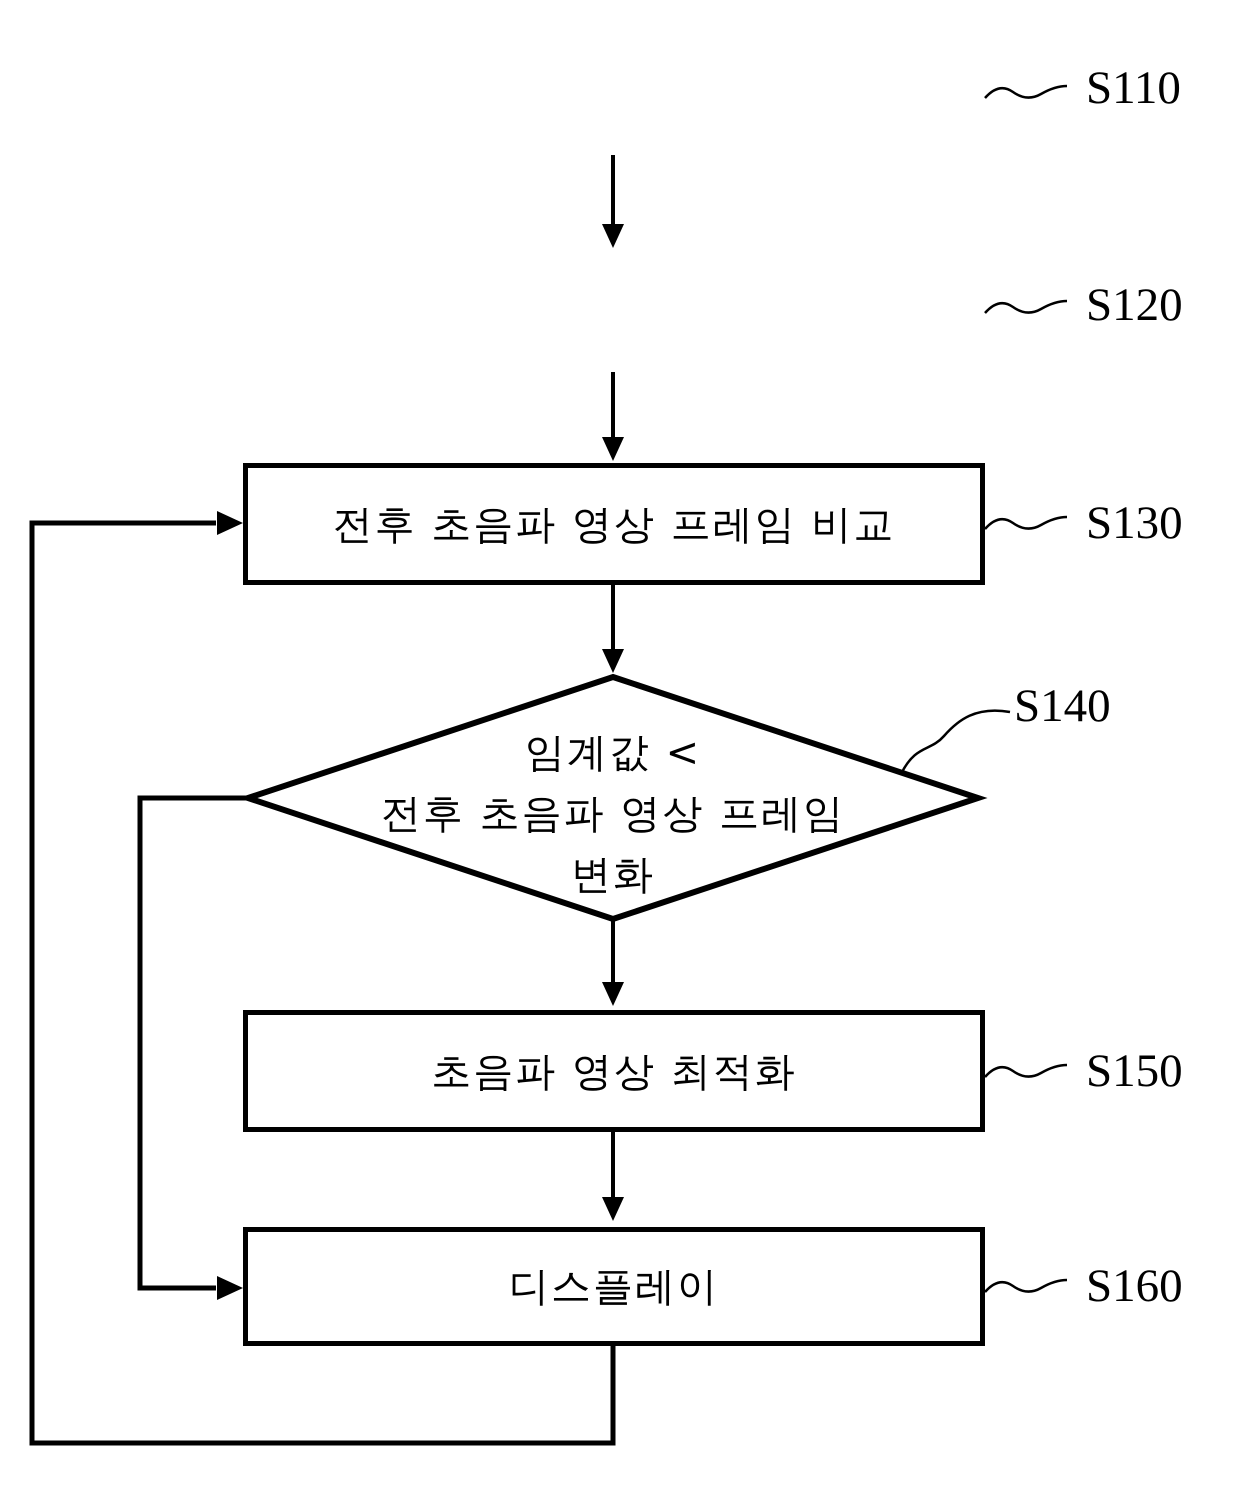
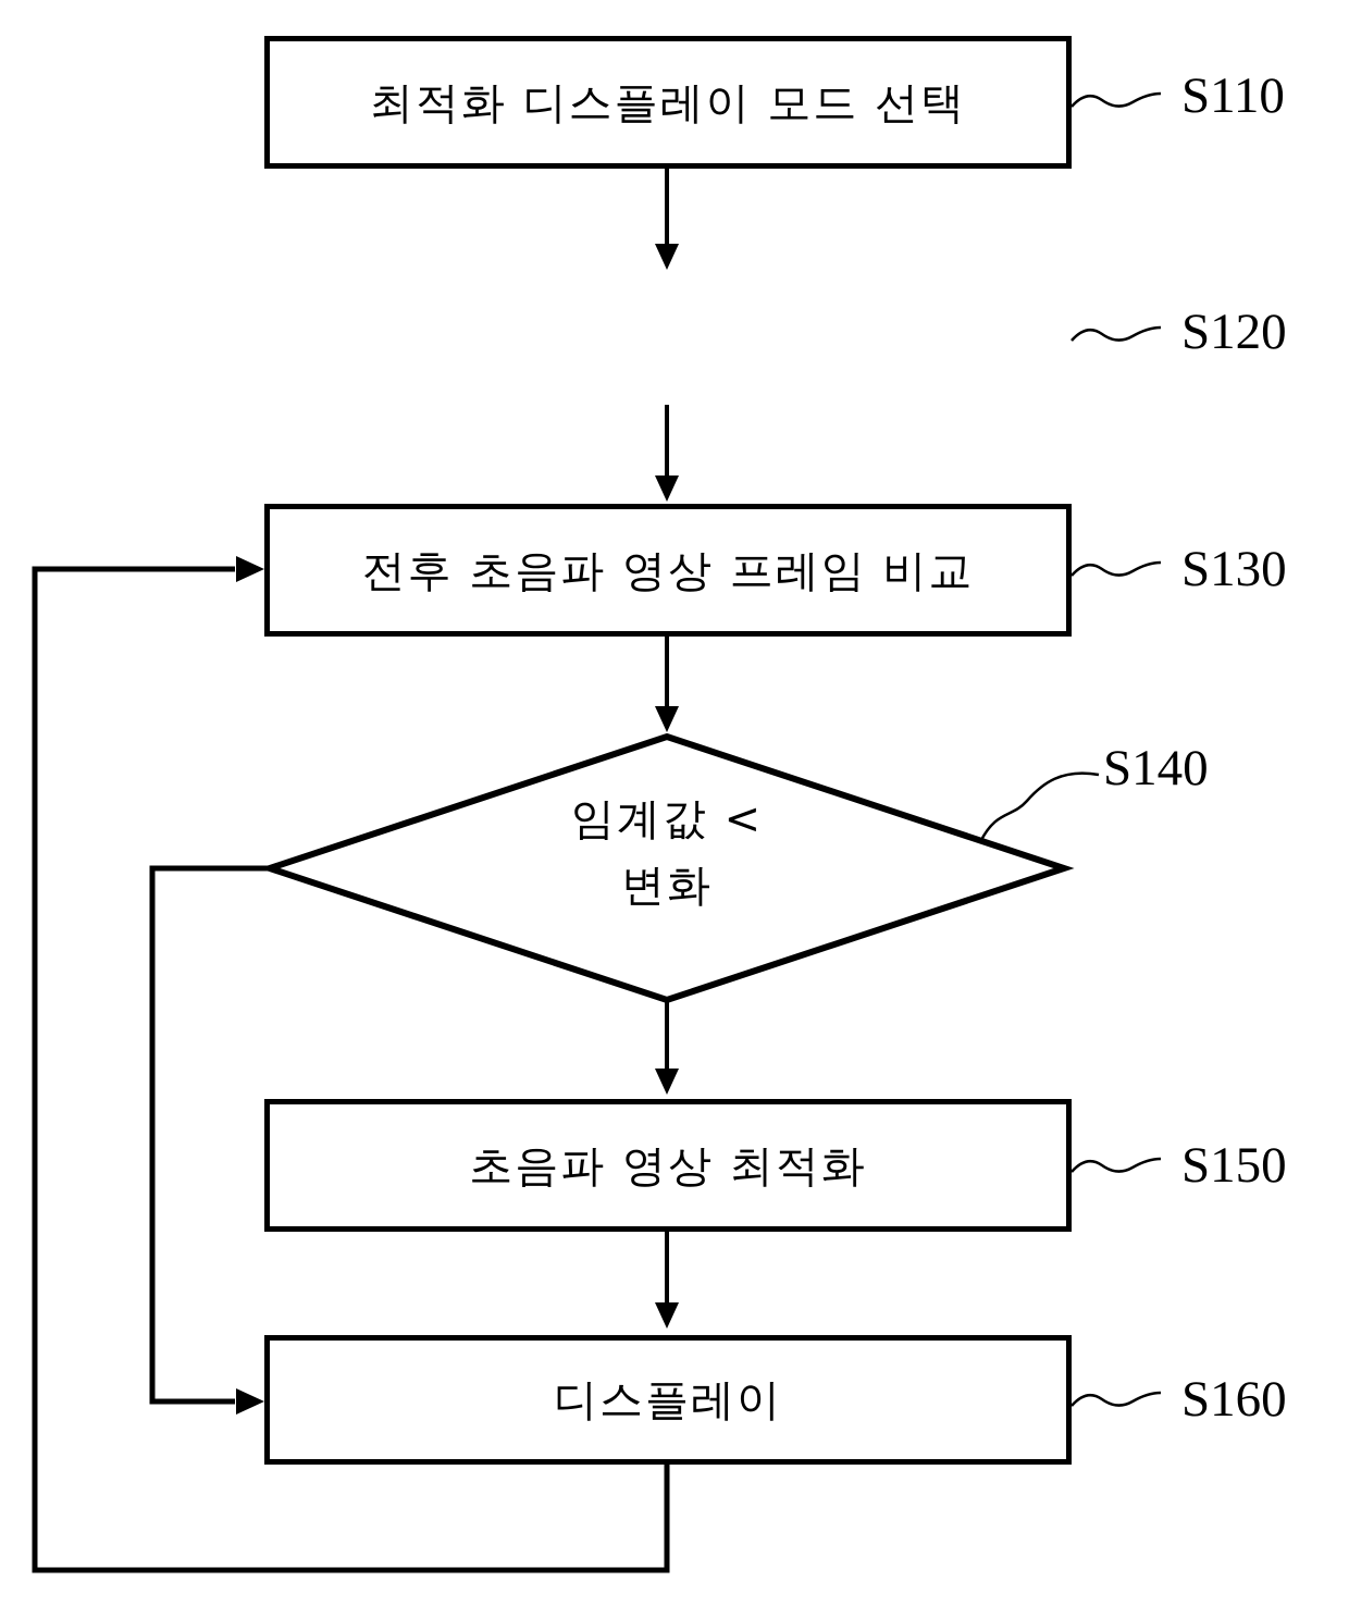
+ 최적화 디스플레이 모드 선택
  전후 초음파 영상 프레임 비교
  임계값 <
- 전후 초음파 영상 프레임
  변화
  초음파 영상 최적화
  디스플레이
  S110
  S120
  S130
  S140
  S150
  S160
